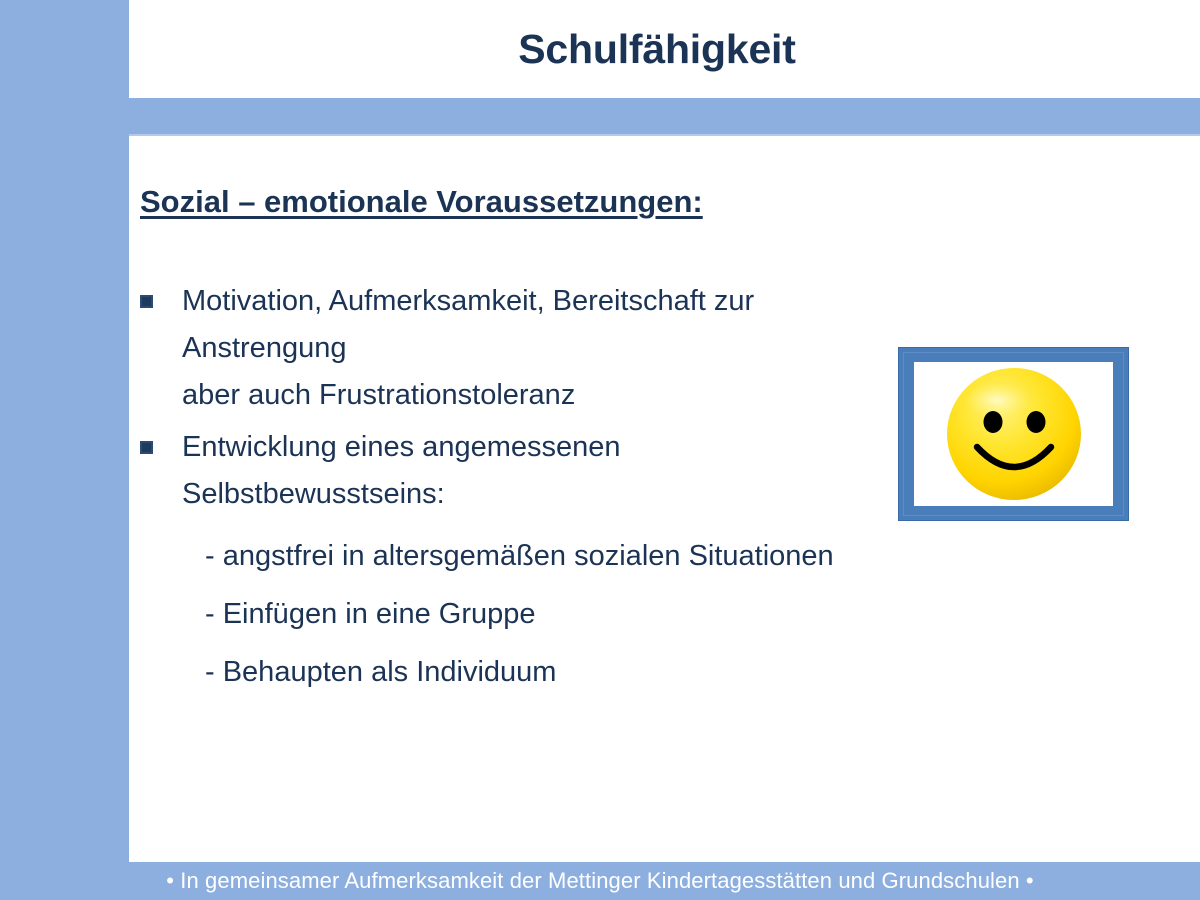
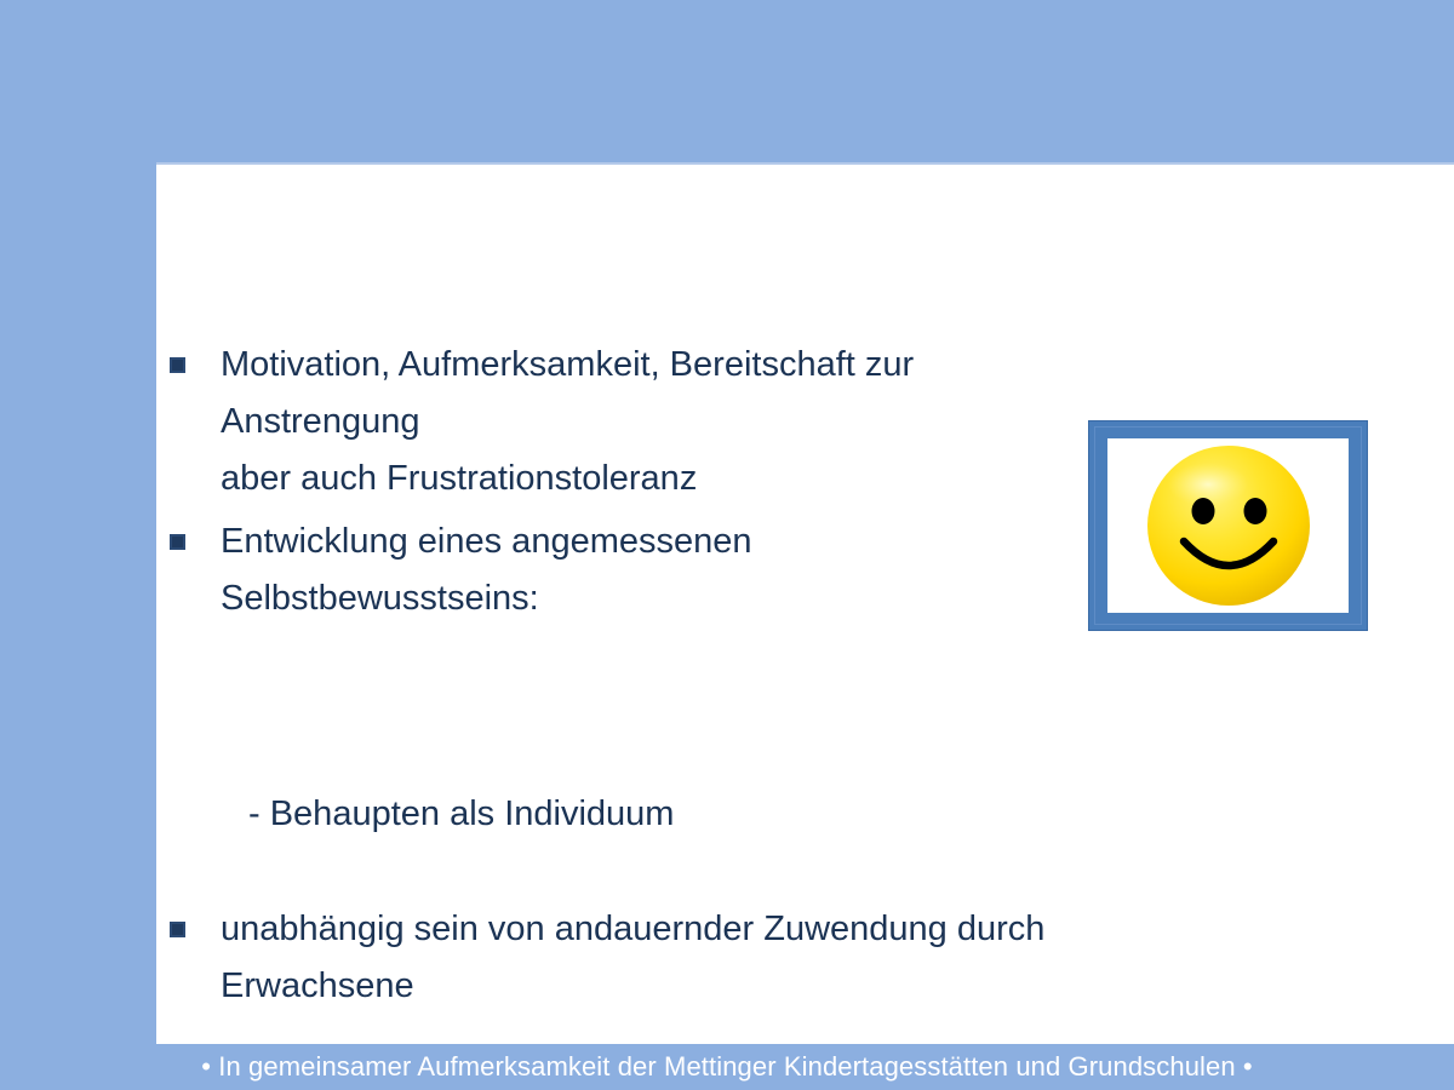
- Schulfähigkeit
- Sozial – emotionale Voraussetzungen:
  Motivation, Aufmerksamkeit, Bereitschaft zur Anstrengung
  aber auch Frustrationstoleranz
  Entwicklung eines angemessenen
  Selbstbewusstseins:
- - angstfrei in altersgemäßen sozialen Situationen
- - Einfügen in eine Gruppe
  - Behaupten als Individuum
+ unabhängig sein von andauernder Zuwendung durch
+ Erwachsene
  • In gemeinsamer Aufmerksamkeit der Mettinger Kindertagesstätten und Grundschulen •
